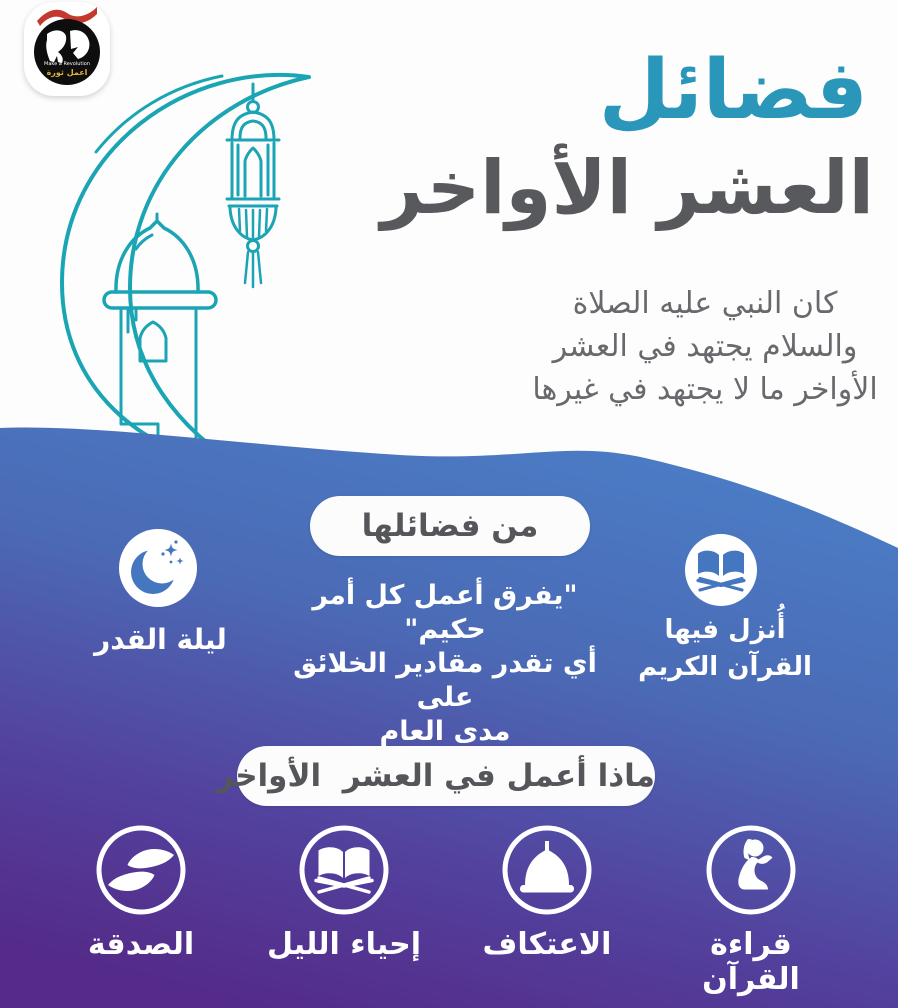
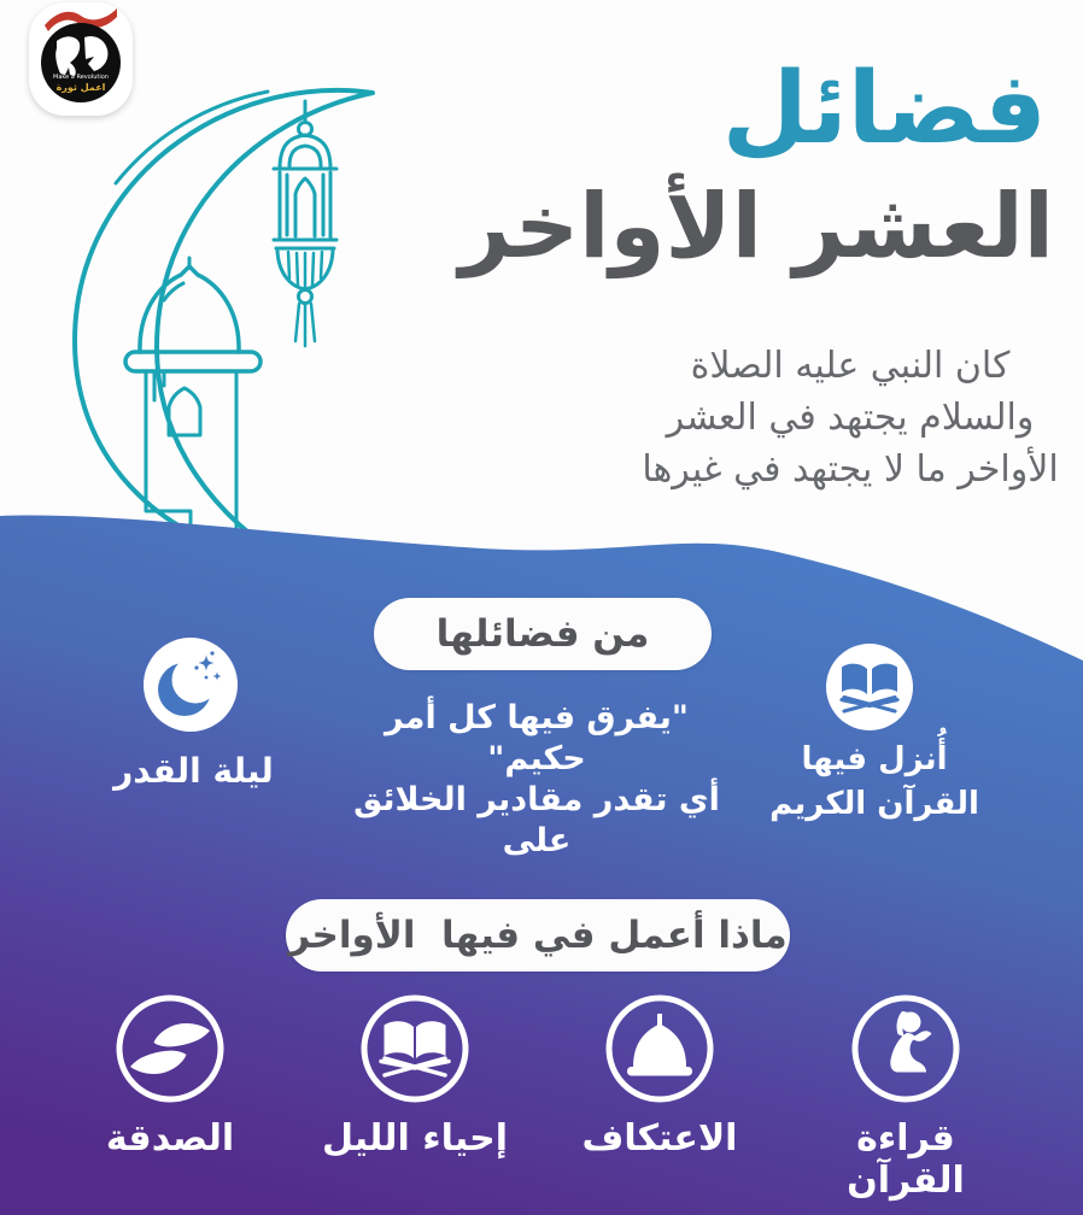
  اعمل ثورة
  فضائل
  العشر الأواخر
  كان النبي عليه الصلاة
  والسلام يجتهد في العشر
  الأواخر ما لا يجتهد في غيرها
  من فضائلها
  ليلة القدر
- "يفرق أعمل كل أمر حكيم"
+ "يفرق فيها كل أمر حكيم"
  أي تقدر مقادير الخلائق على
- مدى العام
  أُنزل فيها
  القرآن الكريم
- ماذا أعمل في العشر الأواخر
+ ماذا أعمل في فيها الأواخر
  قراءة القرآن
  الاعتكاف
  إحياء الليل
  الصدقة
